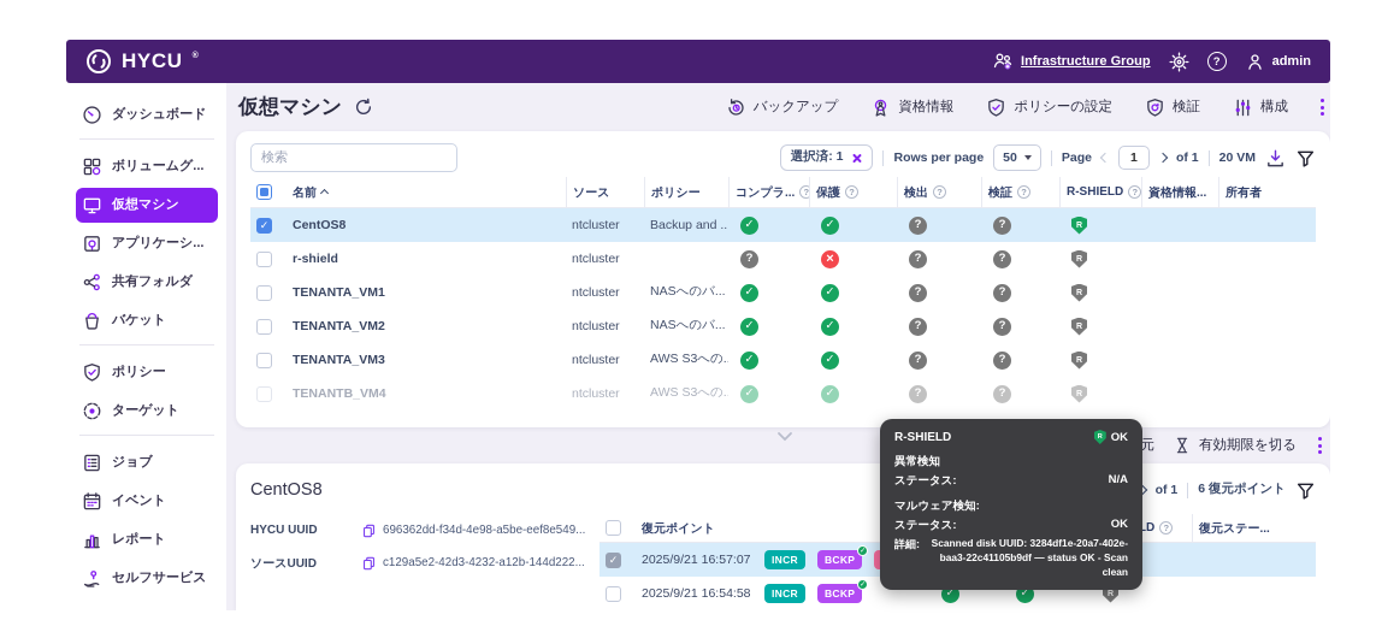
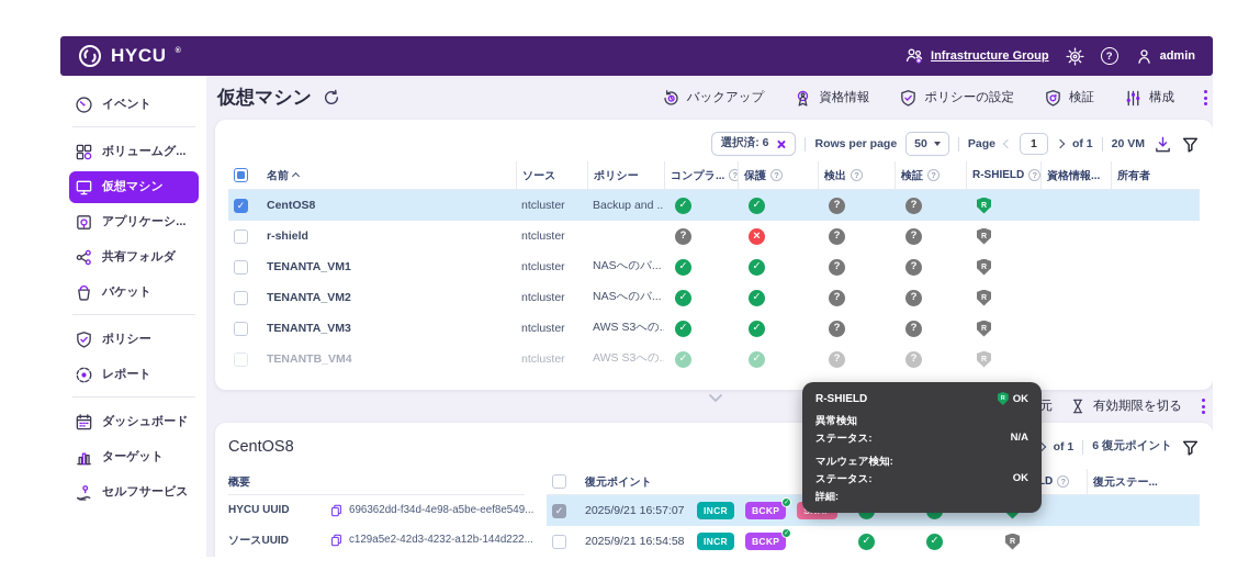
  HYCU
  Infrastructure Group
  admin
- ダッシュボード
+ イベント
  ボリュームグ...
  仮想マシン
  アプリケーシ...
  共有フォルダ
  バケット
  ポリシー
- ターゲット
+ レポート
- ジョブ
- イベント
+ ダッシュボード
- レポート
+ ターゲット
  セルフサービス
  仮想マシン
  バックアップ
  資格情報
  ポリシーの設定
  検証
  構成
- 検索
- 選択済: 1
+ 選択済: 6
  Rows per page
  50
  Page
  1
  of 1
  20 VM
  名前
  ソース
  ポリシー
  コンプラ...
  保護
  検出
  検証
  R-SHIELD
  資格情報...
  所有者
  CentOS8
  ntcluster
  Backup and ..
  r-shield
  ntcluster
  TENANTA_VM1
  ntcluster
  NASへのバ...
  TENANTA_VM2
  ntcluster
  NASへのバ...
  TENANTA_VM3
  ntcluster
  AWS S3への.
  TENANTB_VM4
  ntcluster
  AWS S3への.
  有効期限を切る
  CentOS8
  of 1
  6 復元ポイント
+ 概要
  HYCU UUID
  696362dd-f34d-4e98-a5be-eef8e549...
  ソースUUID
  c129a5e2-42d3-4232-a12b-144d222...
  復元ポイント
  復元ステー...
  2025/9/21 16:57:07
  INCR
  BCKP
  2025/9/21 16:54:58
  INCR
  BCKP
  R-SHIELD
  OK
  異常検知
  ステータス:
  N/A
  マルウェア検知:
  ステータス:
  OK
  詳細:
- Scanned disk UUID: 3284df1e-20a7-402e-baa3-22c41105b9df — status OK - Scan clean
